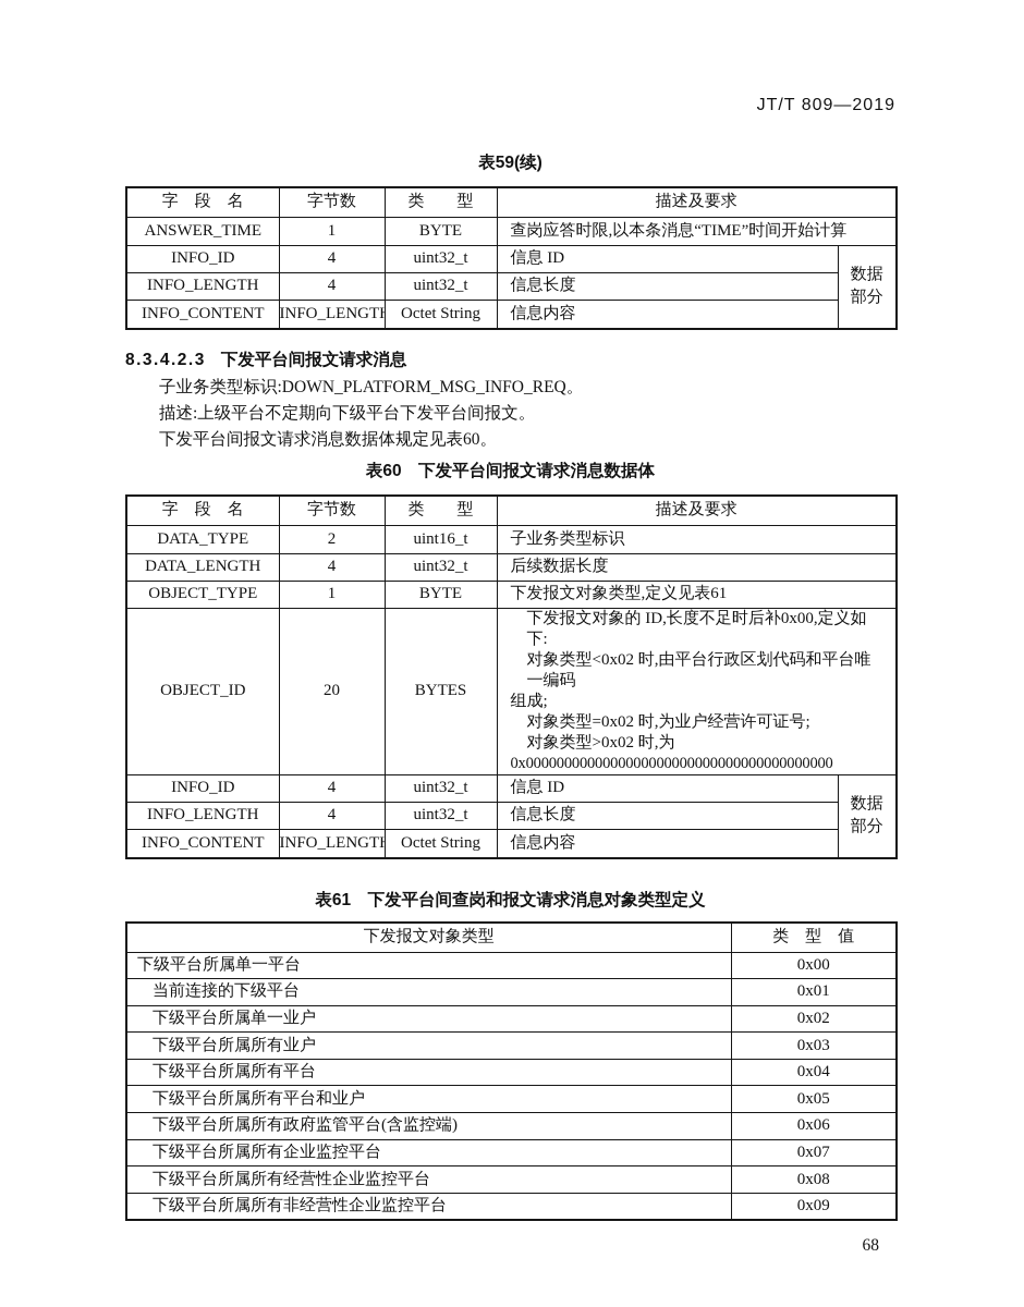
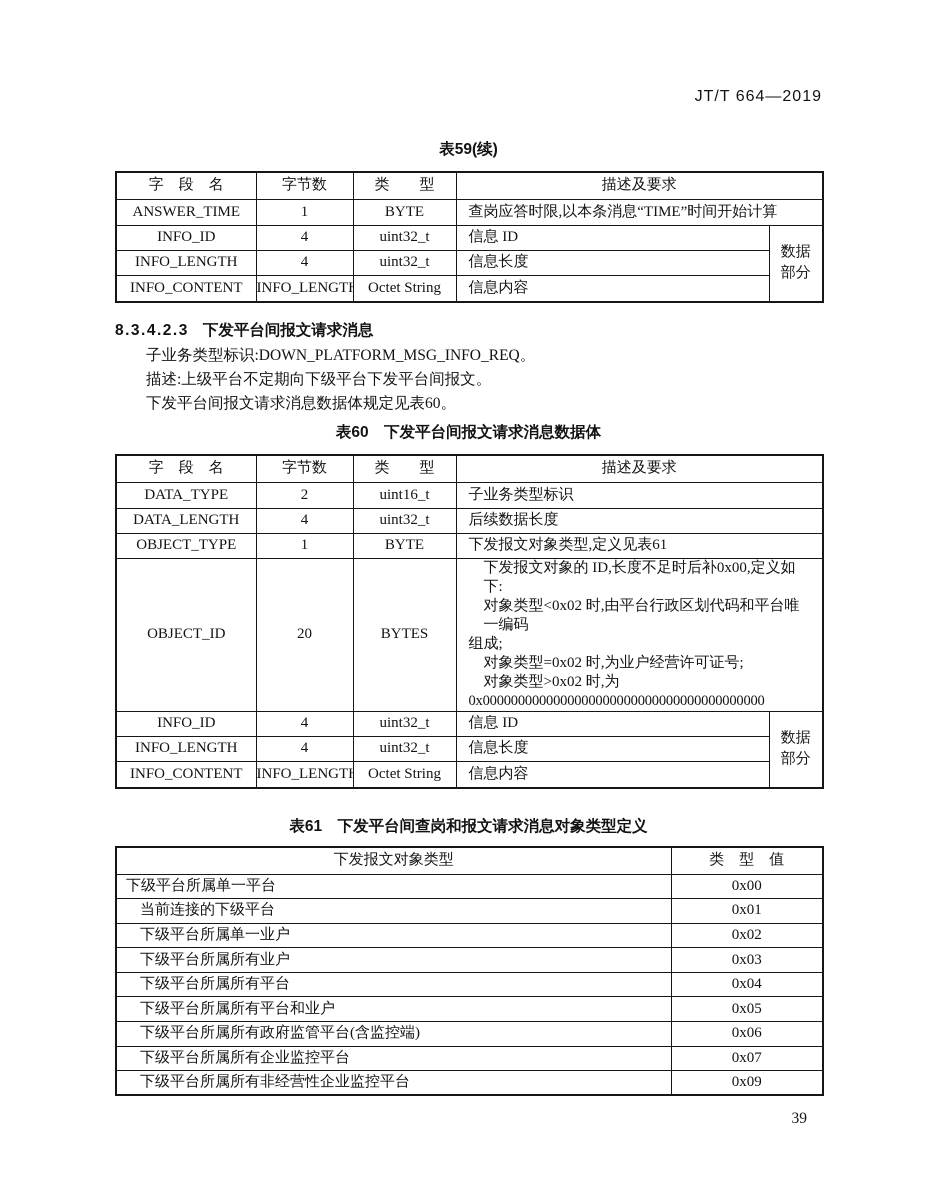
- JT/T 809—2019
+ JT/T 664—2019
  表59(续)
  字 段 名	字节数	类 型	描述及要求
  ANSWER_TIME	1	BYTE	查岗应答时限,以本条消息“TIME”时间开始计算
  INFO_ID	4	uint32_t	信息 ID	数据 部分
  INFO_LENGTH	4	uint32_t	信息长度
  INFO_CONTENT	INFO_LENGT	Octet String	信息内容
  8.3.4.2.3 下发平台间报文请求消息
  子业务类型标识:DOWN_PLATFORM_MSG_INFO_REQ。
  描述:上级平台不定期向下级平台下发平台间报文。
  下发平台间报文请求消息数据体规定见表60。
  表60 下发平台间报文请求消息数据体
  字 段 名	字节数	类 型	描述及要求
  DATA_TYPE	2	uint16_t	子业务类型标识
  DATA_LENGTH	4	uint32_t	后续数据长度
  OBJECT_TYPE	1	BYTE	下发报文对象类型,定义见表61
  OBJECT_ID	20	BYTES	下发报文对象的 ID,长度不足时后补0x00,定义如下: 对象类型<0x02 时,由平台行政区划代码和平台唯一编码 组成; 对象类型=0x02 时,为业户经营许可证号; 对象类型>0x02 时,为 0x0000000000000000000000000000000000000000
  INFO_ID	4	uint32_t	信息 ID	数据 部分
  INFO_LENGTH	4	uint32_t	信息长度
  INFO_CONTENT	INFO_LENGT	Octet String	信息内容
  表61 下发平台间查岗和报文请求消息对象类型定义
  下发报文对象类型	类 型 值
  下级平台所属单一平台	0x00
  当前连接的下级平台	0x01
  下级平台所属单一业户	0x02
  下级平台所属所有业户	0x03
  下级平台所属所有平台	0x04
  下级平台所属所有平台和业户	0x05
  下级平台所属所有政府监管平台(含监控端)	0x06
  下级平台所属所有企业监控平台	0x07
- 下级平台所属所有经营性企业监控平台	0x08
  下级平台所属所有非经营性企业监控平台	0x09
- 68
+ 39
